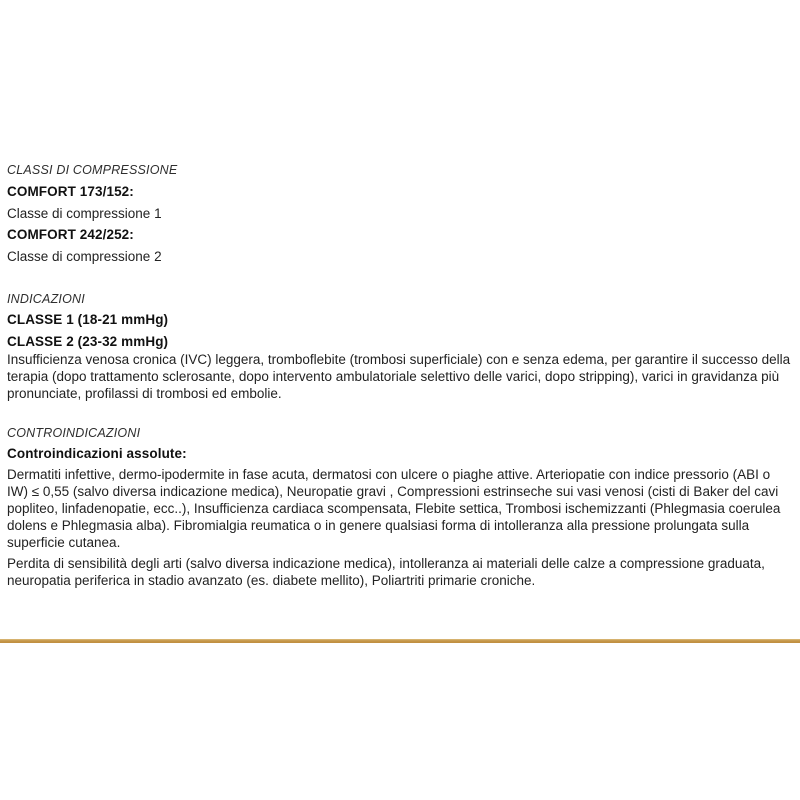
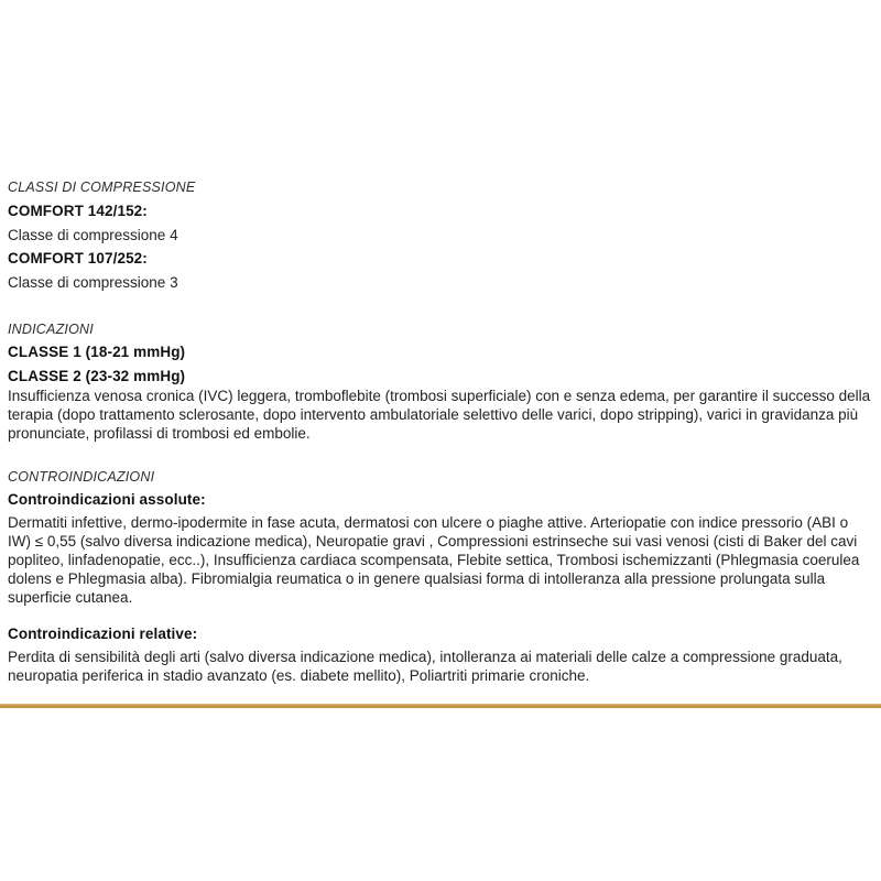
  CLASSI DI COMPRESSIONE
- COMFORT 173/152:
+ COMFORT 142/152:
- Classe di compressione 1
+ Classe di compressione 4
- COMFORT 242/252:
+ COMFORT 107/252:
- Classe di compressione 2
+ Classe di compressione 3
  INDICAZIONI
  CLASSE 1 (18-21 mmHg)
  CLASSE 2 (23-32 mmHg)
  Insufficienza venosa cronica (IVC) leggera, tromboflebite (trombosi superficiale) con e senza edema, per garantire il successo della terapia (dopo trattamento sclerosante, dopo intervento ambulatoriale selettivo delle varici, dopo stripping), varici in gravidanza più pronunciate, profilassi di trombosi ed embolie.
  CONTROINDICAZIONI
  Controindicazioni assolute:
  Dermatiti infettive, dermo-ipodermite in fase acuta, dermatosi con ulcere o piaghe attive. Arteriopatie con indice pressorio (ABI o IW) ≤ 0,55 (salvo diversa indicazione medica), Neuropatie gravi , Compressioni estrinseche sui vasi venosi (cisti di Baker del cavi popliteo, linfadenopatie, ecc..), Insufficienza cardiaca scompensata, Flebite settica, Trombosi ischemizzanti (Phlegmasia coerulea dolens e Phlegmasia alba). Fibromialgia reumatica o in genere qualsiasi forma di intolleranza alla pressione prolungata sulla superficie cutanea.
+ Controindicazioni relative:
  Perdita di sensibilità degli arti (salvo diversa indicazione medica), intolleranza ai materiali delle calze a compressione graduata, neuropatia periferica in stadio avanzato (es. diabete mellito), Poliartriti primarie croniche.
